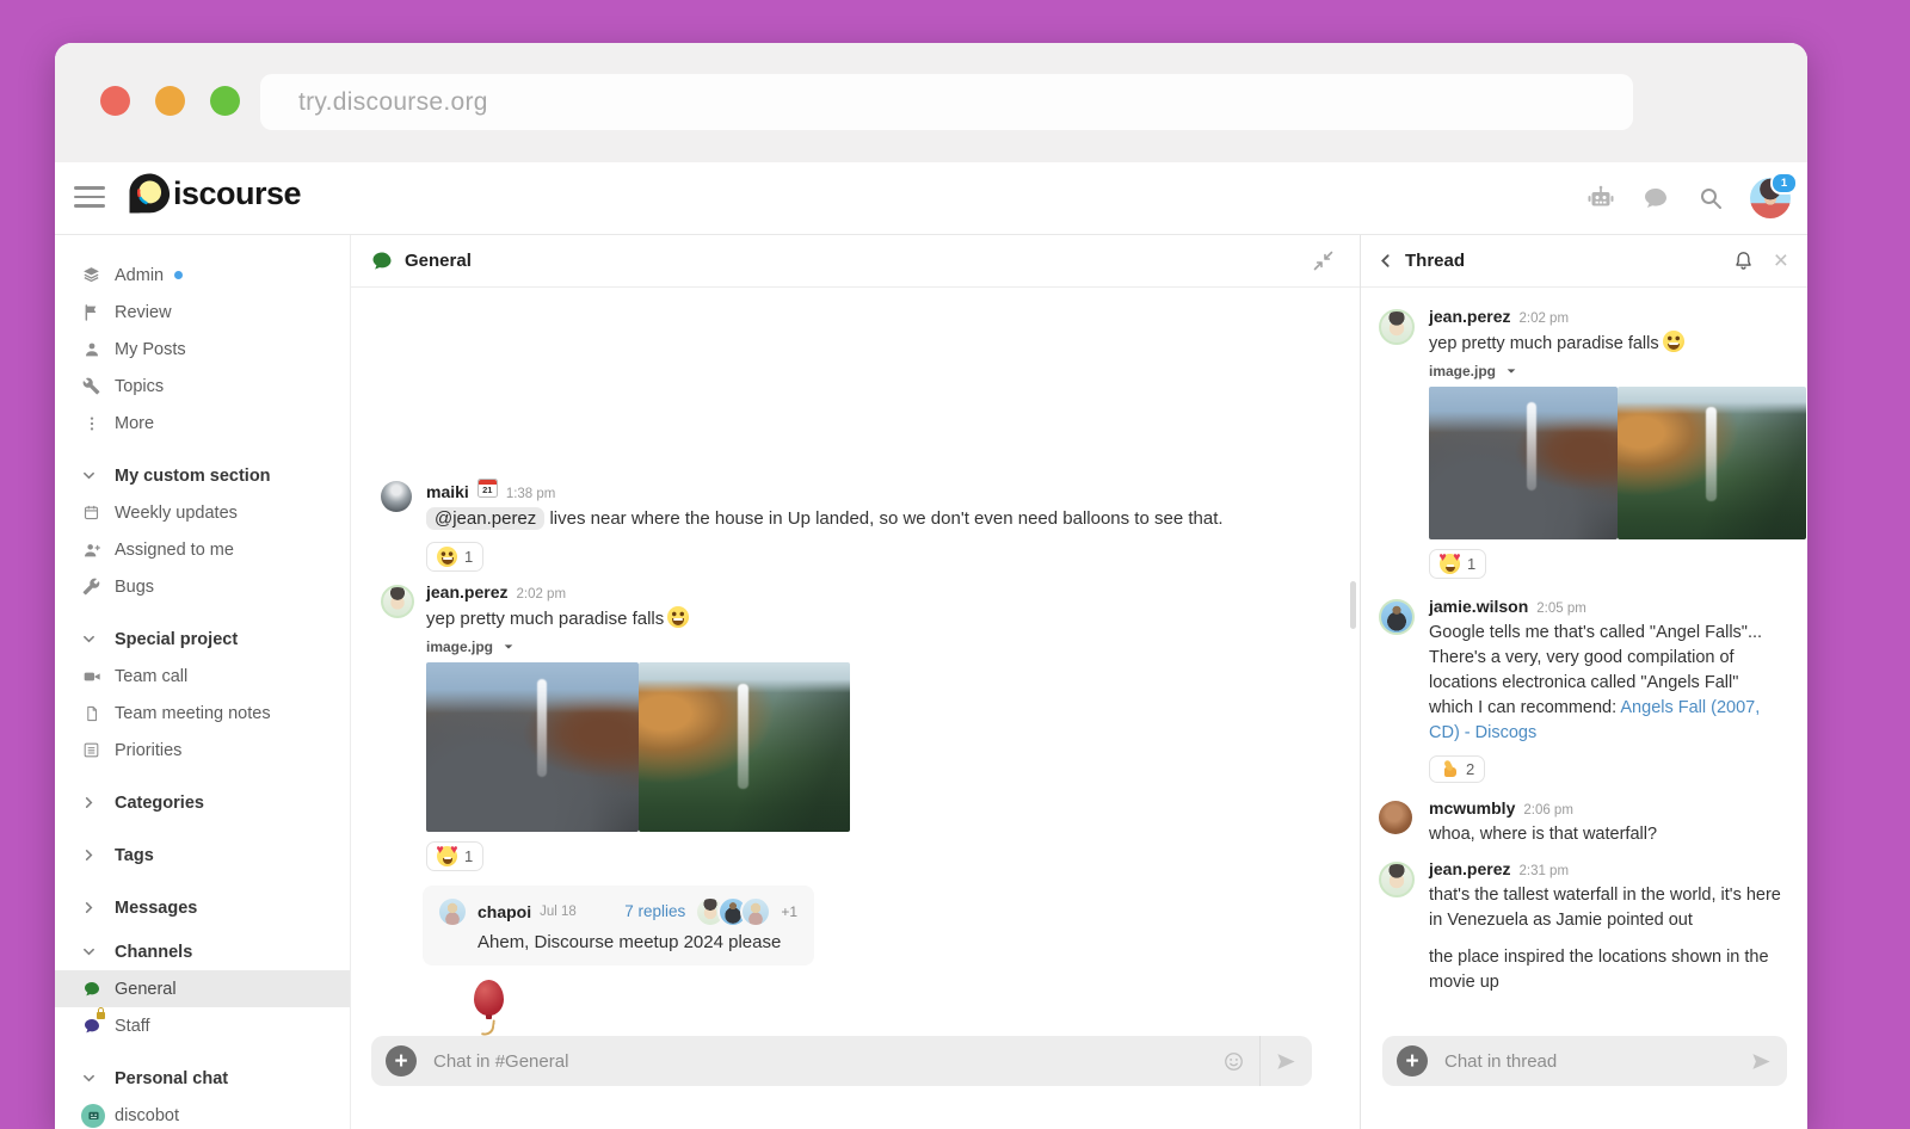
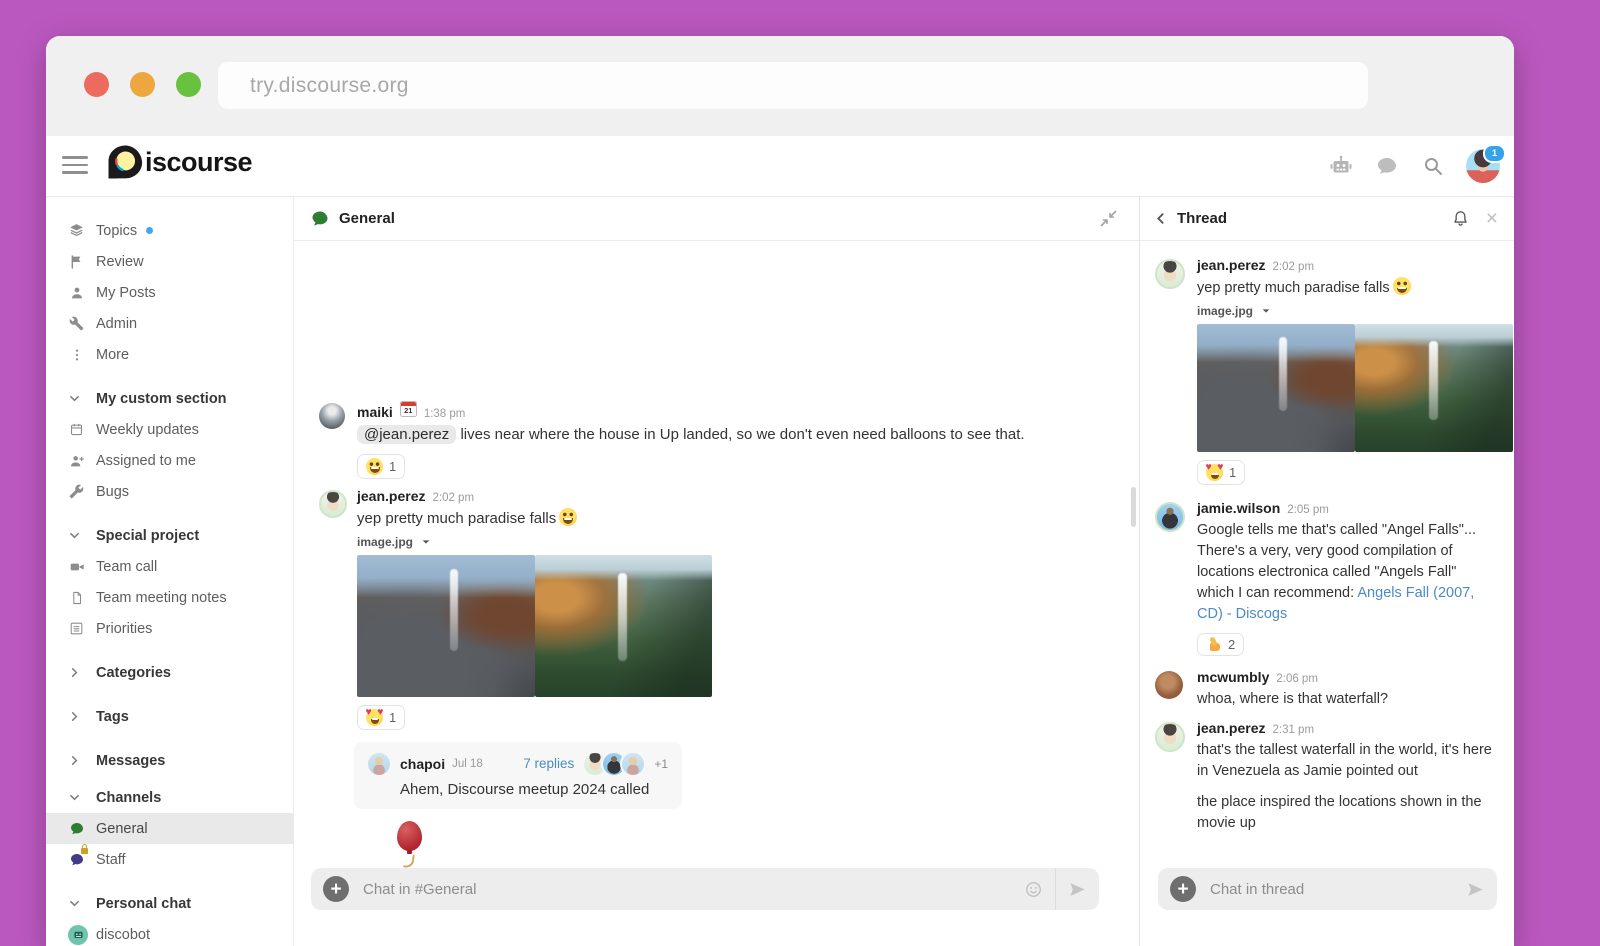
  try.discourse.org
  iscourse
  1
- Admin
+ Topics
  Review
  My Posts
- Topics
+ Admin
  More
  My custom section
  Weekly updates
  Assigned to me
  Bugs
  Special project
  Team call
  Team meeting notes
  Priorities
  Categories
  Tags
  Messages
  Channels
  General
  Staff
  Personal chat
  discobot
  General
  maiki
  21
  1:38 pm
  @jean.perez lives near where the house in Up landed, so we don't even need balloons to see that.
  1
  jean.perez
  2:02 pm
  yep pretty much paradise falls
  image.jpg
  1
  chapoi
  Jul 18
  7 replies
  +1
- Ahem, Discourse meetup 2024 please
+ Ahem, Discourse meetup 2024 called
  +
  Chat in #General
  Thread
  ×
  jean.perez
  2:02 pm
  yep pretty much paradise falls
  image.jpg
  1
  jamie.wilson
  2:05 pm
  Google tells me that's called "Angel Falls"... There's a very, very good compilation of locations electronica called "Angels Fall" which I can recommend: Angels Fall (2007, CD) - Discogs
  2
  mcwumbly
  2:06 pm
  whoa, where is that waterfall?
  jean.perez
  2:31 pm
  that's the tallest waterfall in the world, it's here in Venezuela as Jamie pointed out
  the place inspired the locations shown in the movie up
  +
  Chat in thread
